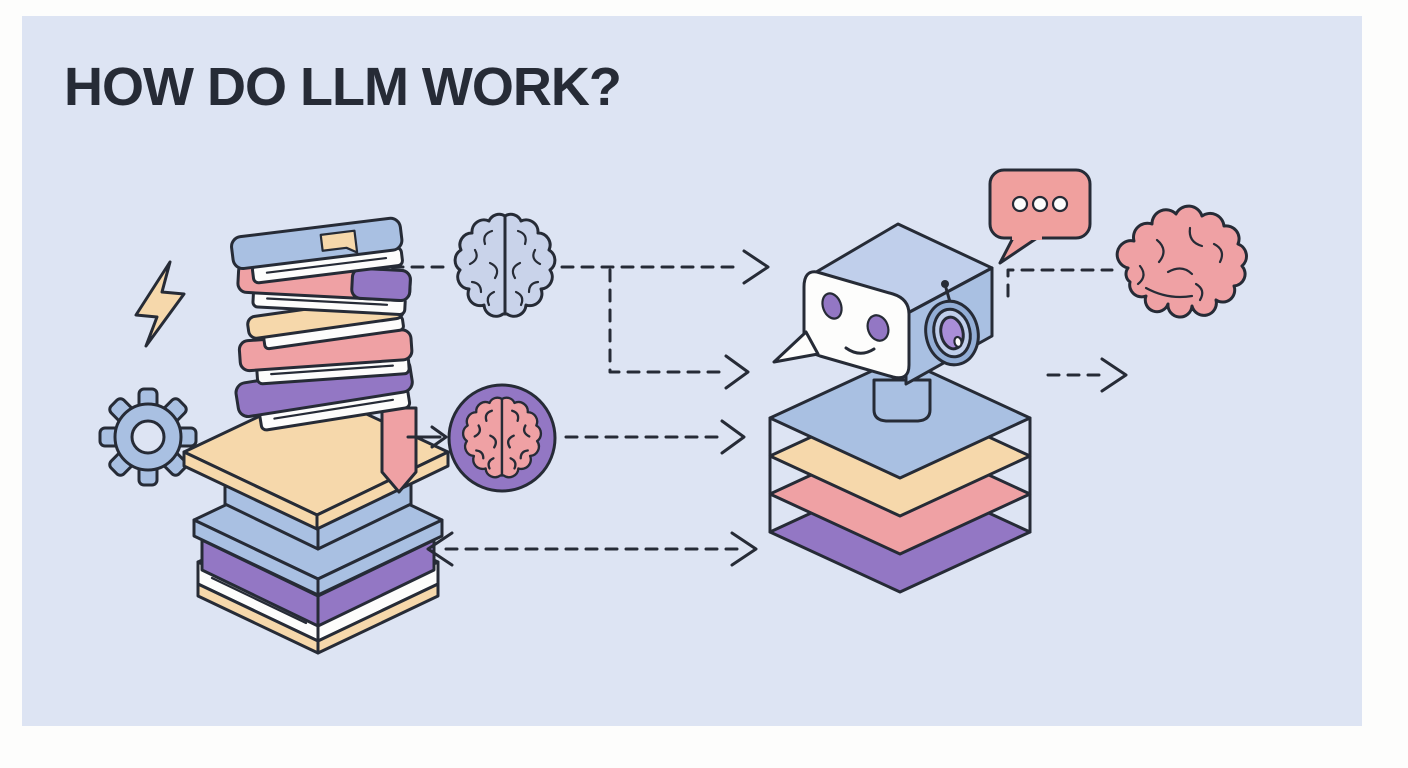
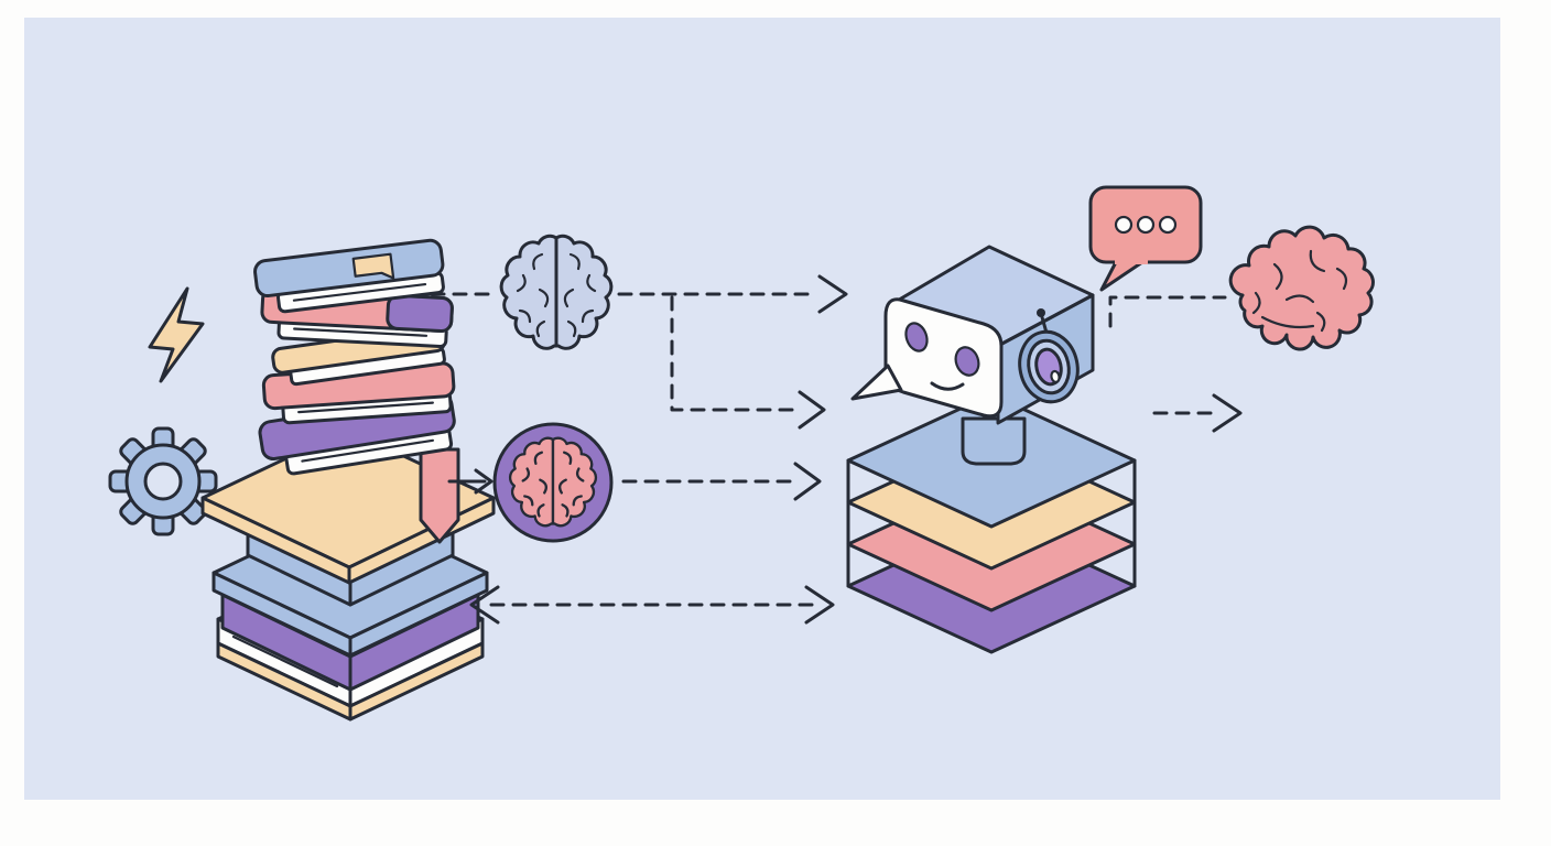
- HOW DO LLM WORK?
